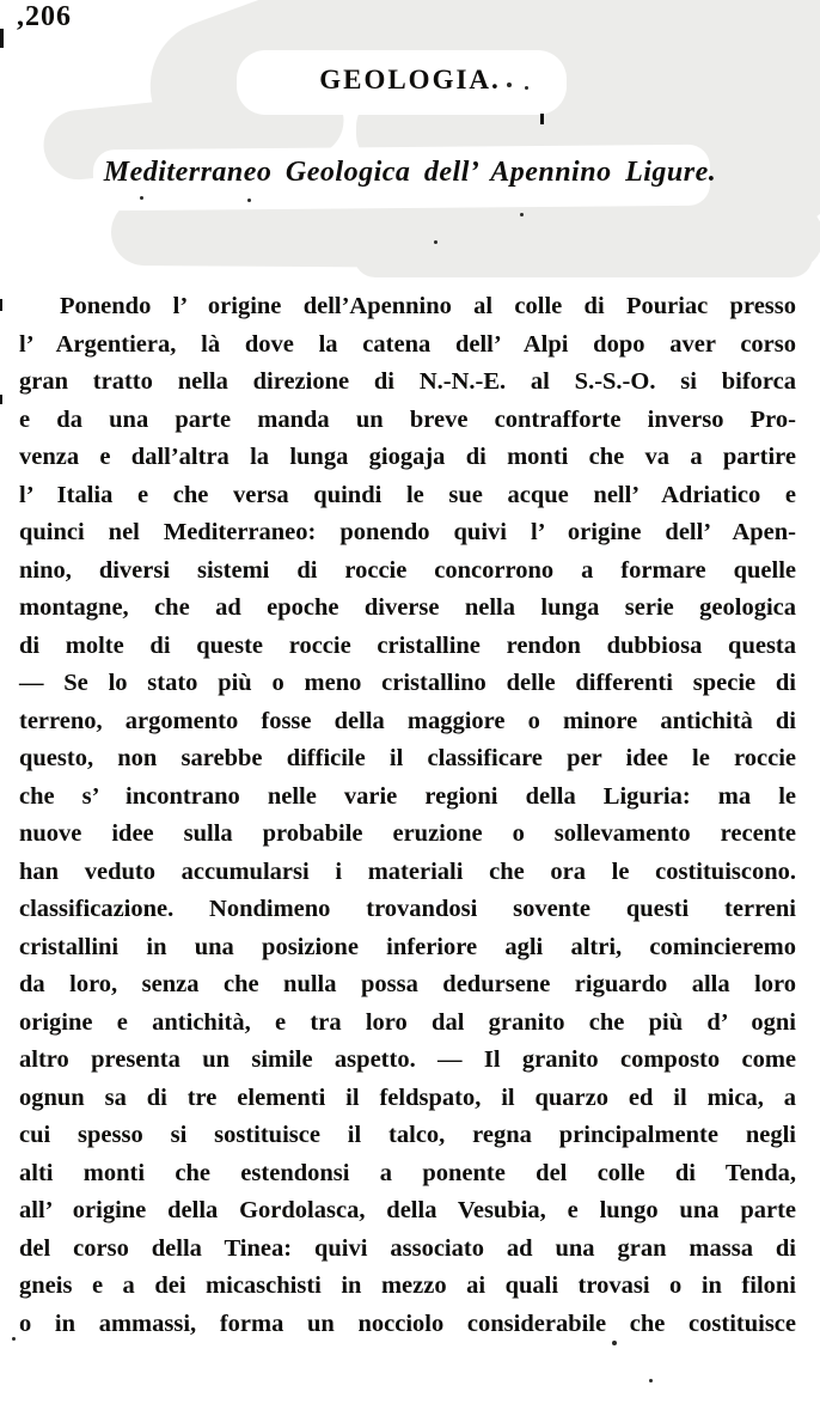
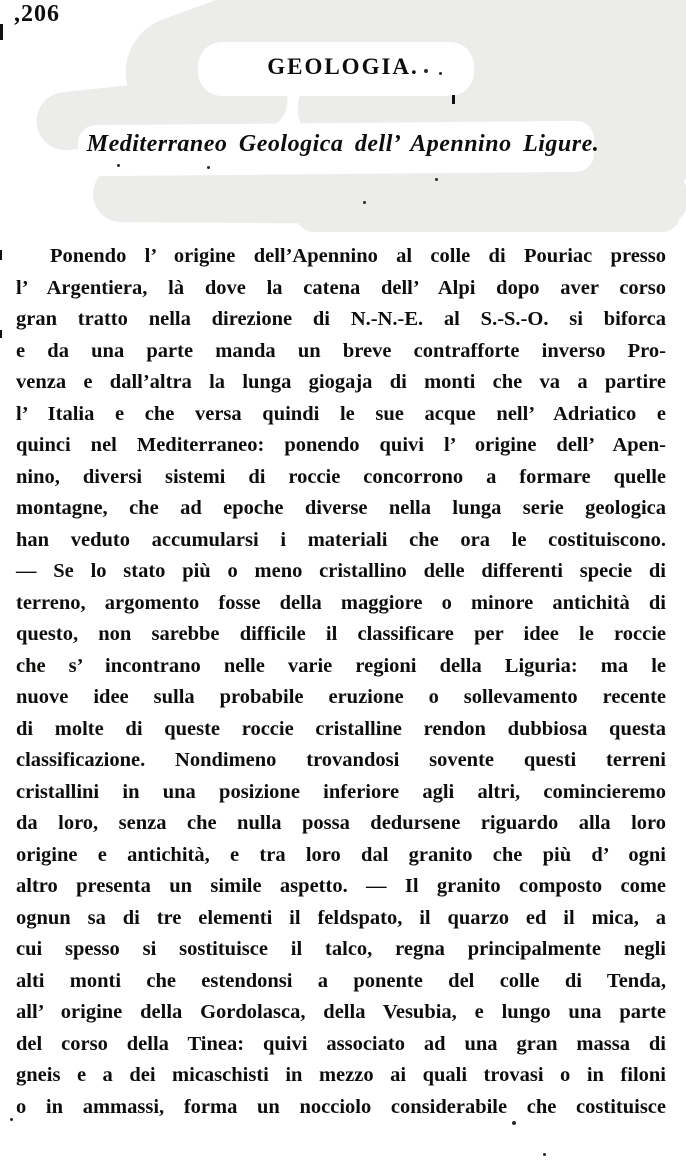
  ,206
  GEOLOGIA.
  Mediterraneo Geologica dell’ Apennino Ligure.
  Ponendo l’ origine dell’Apennino al colle di Pouriac presso
  l’ Argentiera, là dove la catena dell’ Alpi dopo aver corso
  gran tratto nella direzione di N.-N.-E. al S.-S.-O. si biforca
  e da una parte manda un breve contrafforte inverso Pro-
  venza e dall’altra la lunga giogaja di monti che va a partire
  l’ Italia e che versa quindi le sue acque nell’ Adriatico e
  quinci nel Mediterraneo: ponendo quivi l’ origine dell’ Apen-
  nino, diversi sistemi di roccie concorrono a formare quelle
  montagne, che ad epoche diverse nella lunga serie geologica
- di molte di queste roccie cristalline rendon dubbiosa questa
+ han veduto accumularsi i materiali che ora le costituiscono.
  — Se lo stato più o meno cristallino delle differenti specie di
  terreno, argomento fosse della maggiore o minore antichità di
  questo, non sarebbe difficile il classificare per idee le roccie
  che s’ incontrano nelle varie regioni della Liguria: ma le
  nuove idee sulla probabile eruzione o sollevamento recente
- han veduto accumularsi i materiali che ora le costituiscono.
+ di molte di queste roccie cristalline rendon dubbiosa questa
  classificazione. Nondimeno trovandosi sovente questi terreni
  cristallini in una posizione inferiore agli altri, comincieremo
  da loro, senza che nulla possa dedursene riguardo alla loro
  origine e antichità, e tra loro dal granito che più d’ ogni
  altro presenta un simile aspetto. — Il granito composto come
  ognun sa di tre elementi il feldspato, il quarzo ed il mica, a
  cui spesso si sostituisce il talco, regna principalmente negli
  alti monti che estendonsi a ponente del colle di Tenda,
  all’ origine della Gordolasca, della Vesubia, e lungo una parte
  del corso della Tinea: quivi associato ad una gran massa di
  gneis e a dei micaschisti in mezzo ai quali trovasi o in filoni
  o in ammassi, forma un nocciolo considerabile che costituisce
